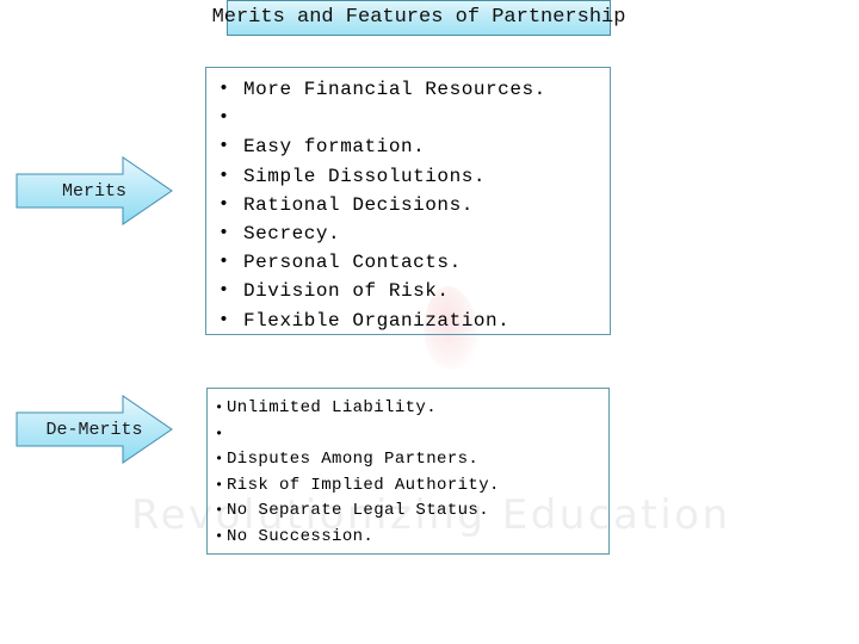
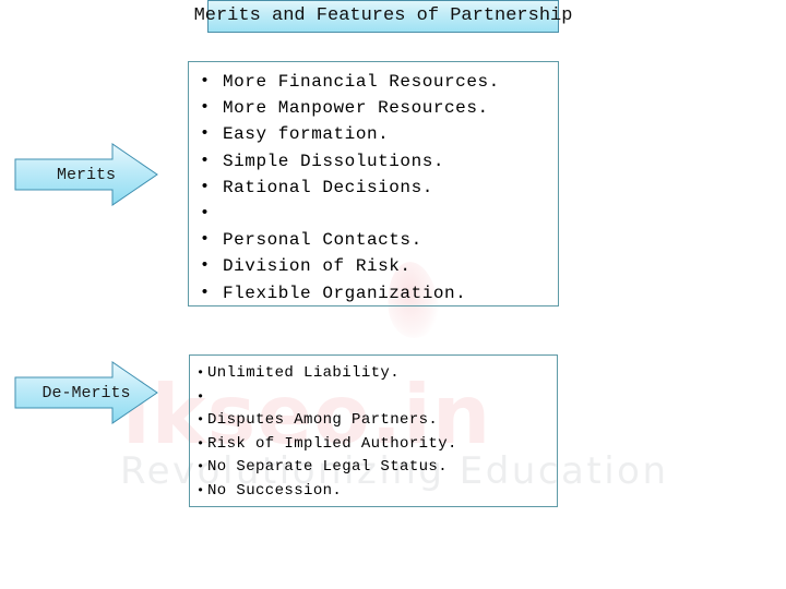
+ lkseo.in
  Revolutionizing Education
  Merits and Features of Partnership
  Merits
  •
  More Financial Resources.
  •
+ More Manpower Resources.
  •
  Easy formation.
  •
  Simple Dissolutions.
  •
  Rational Decisions.
  •
- Secrecy.
  •
  Personal Contacts.
  •
  Division of Risk.
  •
  Flexible Organization.
  De-Merits
  •
  Unlimited Liability.
  •
  •
  Disputes Among Partners.
  •
  Risk of Implied Authority.
  •
  No Separate Legal Status.
  •
  No Succession.
